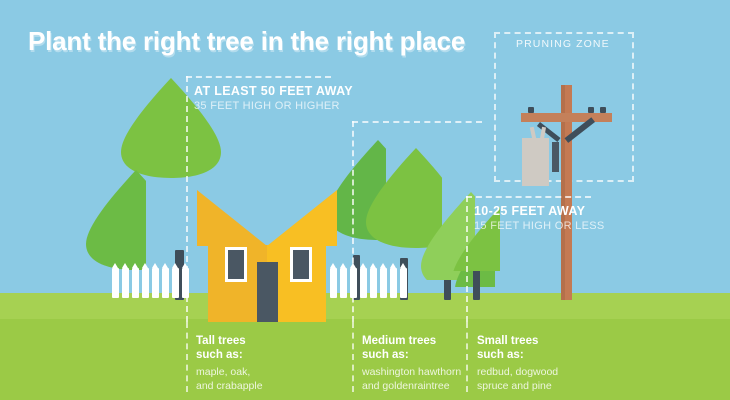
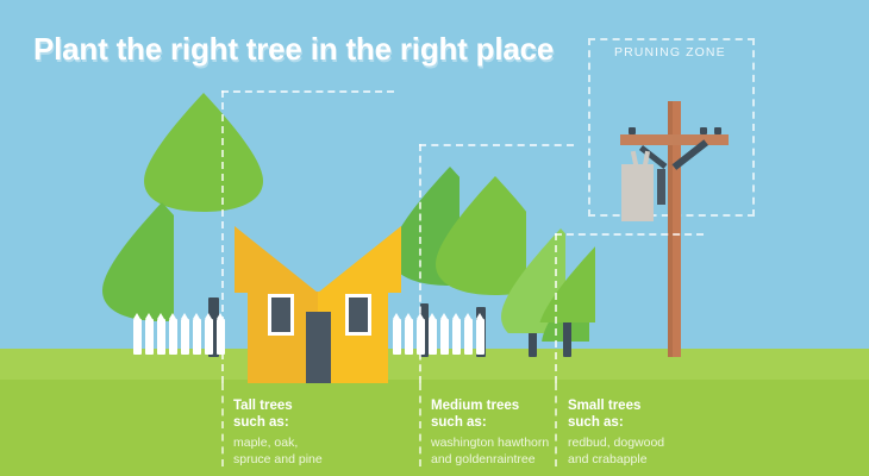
  Plant the right tree in the right place
  PRUNING ZONE
- AT LEAST 50 FEET AWAY
- 35 FEET HIGH OR HIGHER
- 10-25 FEET AWAY
- 15 FEET HIGH OR LESS
  Tall trees
  such as:
  maple, oak,
- and crabapple
+ spruce and pine
  Medium trees
  such as:
  washington hawthorn
  and goldenraintree
  Small trees
  such as:
  redbud, dogwood
- spruce and pine
+ and crabapple
